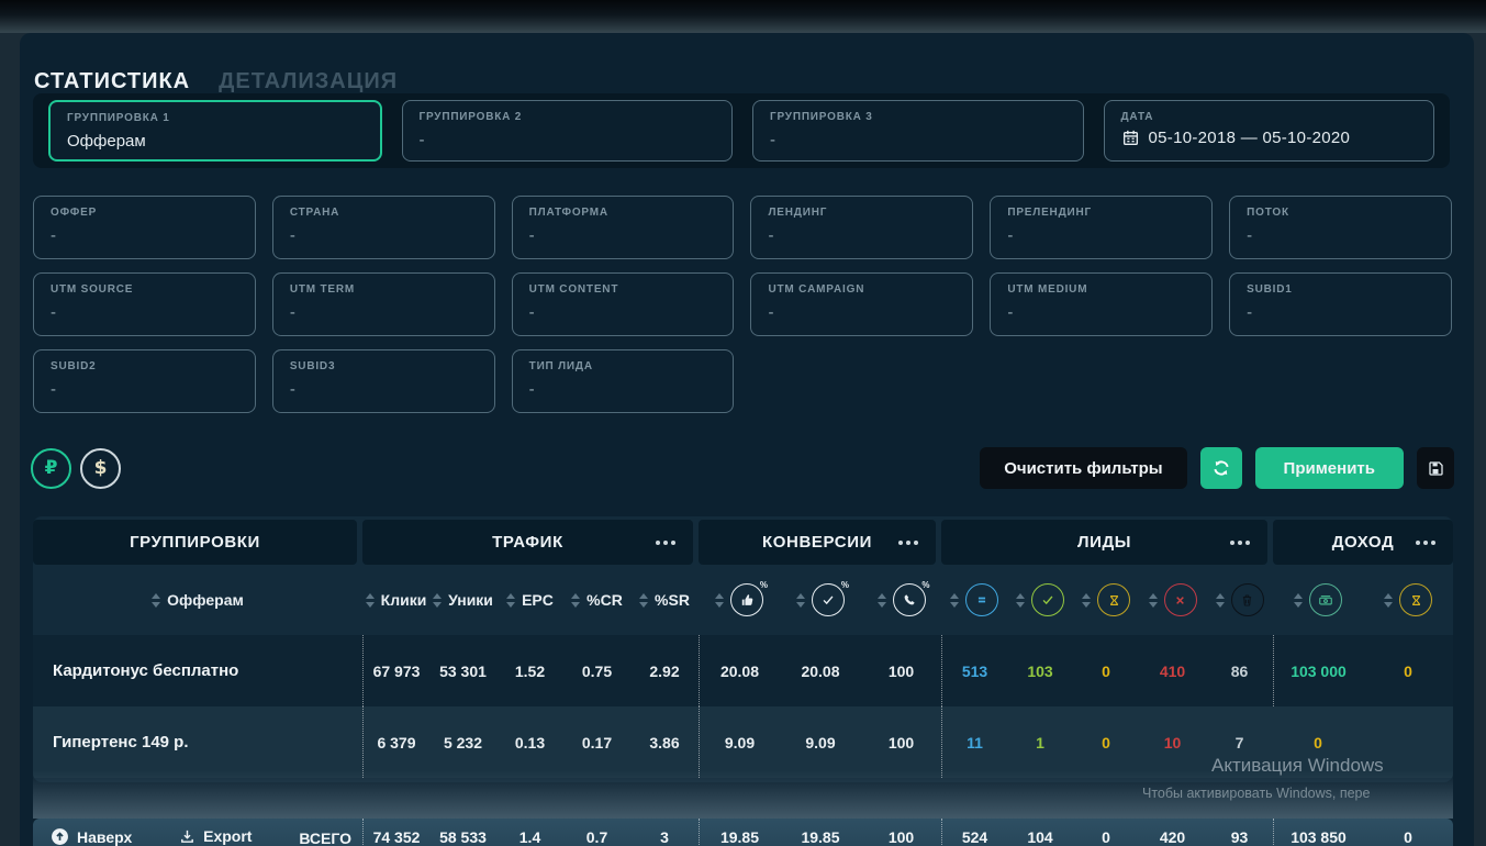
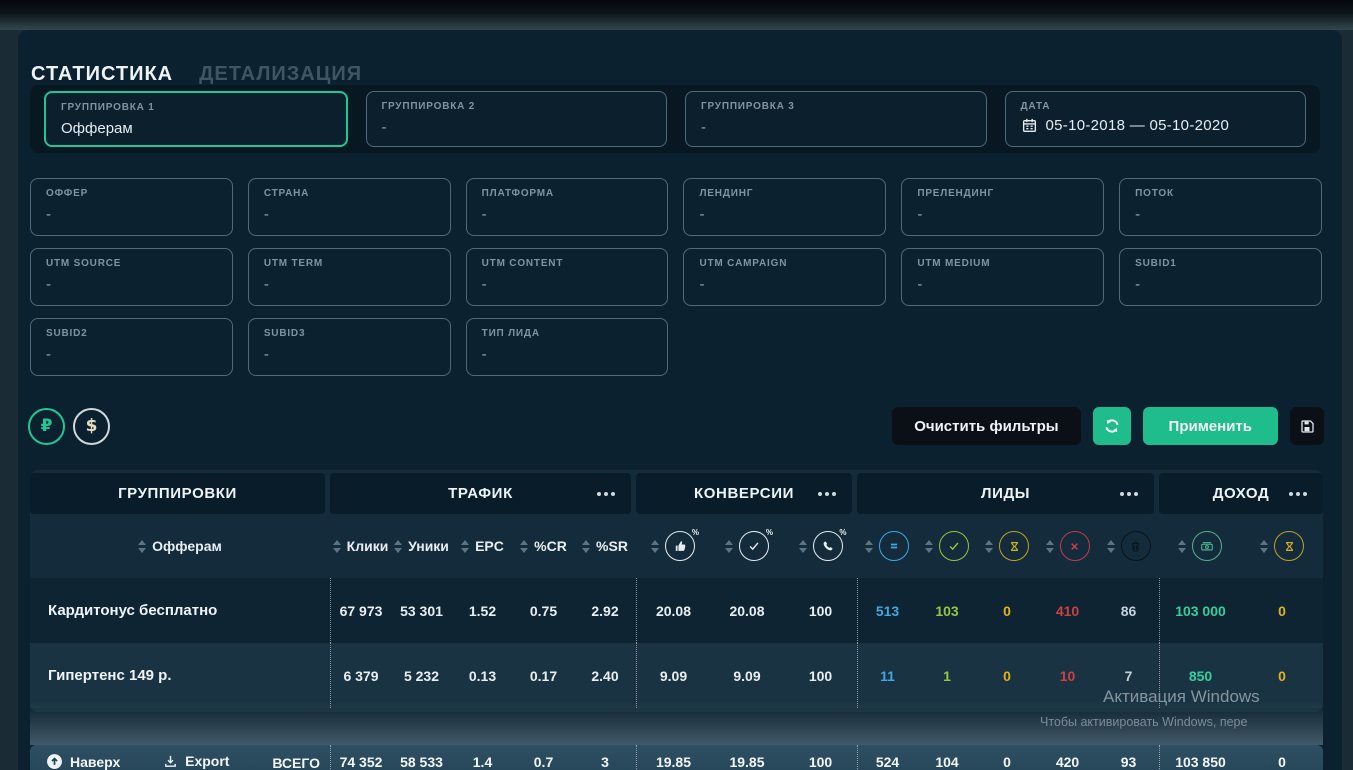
  СТАТИСТИКА
  ДЕТАЛИЗАЦИЯ
  ГРУППИРОВКА 1
  Офферам
  ГРУППИРОВКА 2
  -
  ГРУППИРОВКА 3
  -
  ДАТА
  05-10-2018 — 05-10-2020
  ОФФЕР
  -
  СТРАНА
  -
  ПЛАТФОРМА
  -
  ЛЕНДИНГ
  -
  ПРЕЛЕНДИНГ
  -
  ПОТОК
  -
  UTM SOURCE
  -
  UTM TERM
  -
  UTM CONTENT
  -
  UTM CAMPAIGN
  -
  UTM MEDIUM
  -
  SUBID1
  -
  SUBID2
  -
  SUBID3
  -
  ТИП ЛИДА
  -
  ₽
  $
  Очистить фильтры
  Применить
  ГРУППИРОВКИ
  ТРАФИК
  КОНВЕРСИИ
  ЛИДЫ
  ДОХОД
  Офферам
  Клики
  Уники
  EPC
  %CR
  %SR
  %
  %
  %
  Кардитонус бесплатно
  67 973
  53 301
  1.52
  0.75
  2.92
  20.08
  20.08
  100
  513
  103
  0
  410
  86
  103 000
  0
  Гипертенс 149 р.
  6 379
  5 232
  0.13
  0.17
- 3.86
+ 2.40
  9.09
  9.09
  100
  11
  1
  0
  10
  7
+ 850
  0
  Наверх
  Export
  ВСЕГО
  74 352
  58 533
  1.4
  0.7
  3
  19.85
  19.85
  100
  524
  104
  0
  420
  93
  103 850
  0
  Активация Windows
  Чтобы активировать Windows, пере
